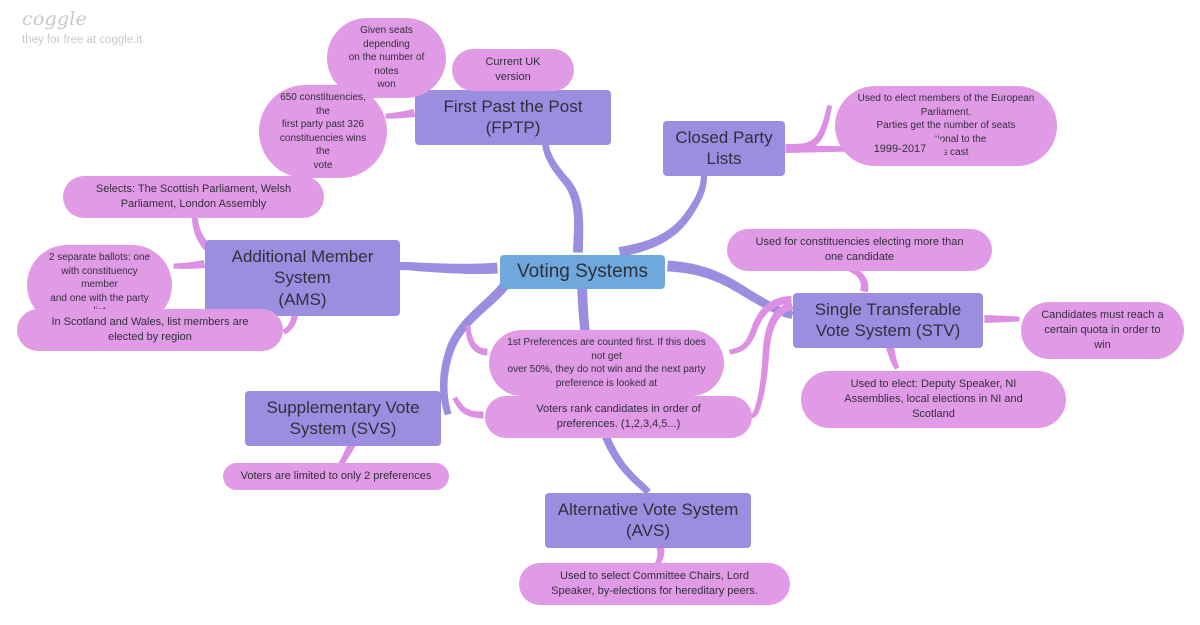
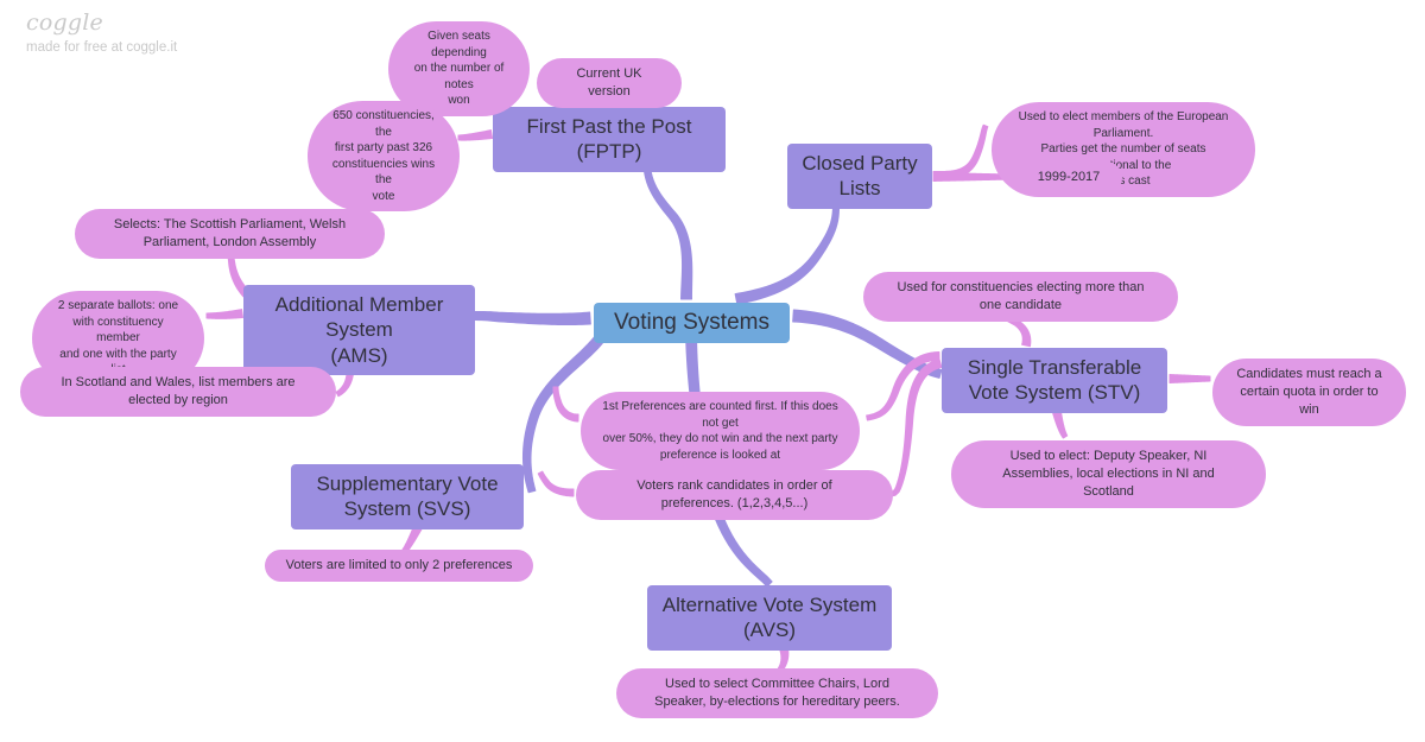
  coggle
- they for free at coggle.it
+ made for free at coggle.it
  First Past the Post
  (FPTP)
  Given seats depending
  on the number of notes
  won
  Current UK version
  650 constituencies, the
  first party past 326
  constituencies wins the
  vote
  Closed Party
  Lists
  Used to elect members of the European Parliament.
  Parties get the number of seats onal to the
  1999-2017
  Additional Member System
  (AMS)
  Selects: The Scottish Parliament, Welsh
  Parliament, London Assembly
  2 separate ballots: one
  with constituency member
  and one with the party
  In Scotland and Wales, list members are
  elected by region
  Single Transferable
  Vote System (STV)
  Used for constituencies electing more than
  one candidate
  Candidates must reach a
  certain quota in order to win
  Used to elect: Deputy Speaker, NI
  Assemblies, local elections in NI and
  Scotland
  1st Preferences are counted first. If this does not get
  over 50%, they do not win and the next party
  preference is looked at
  Voters rank candidates in order of
  preferences. (1,2,3,4,5...)
  Supplementary Vote
  System (SVS)
  Voters are limited to only 2 preferences
  Alternative Vote System
  (AVS)
  Used to select Committee Chairs, Lord
  Speaker, by-elections for hereditary peers.
  Voting Systems
